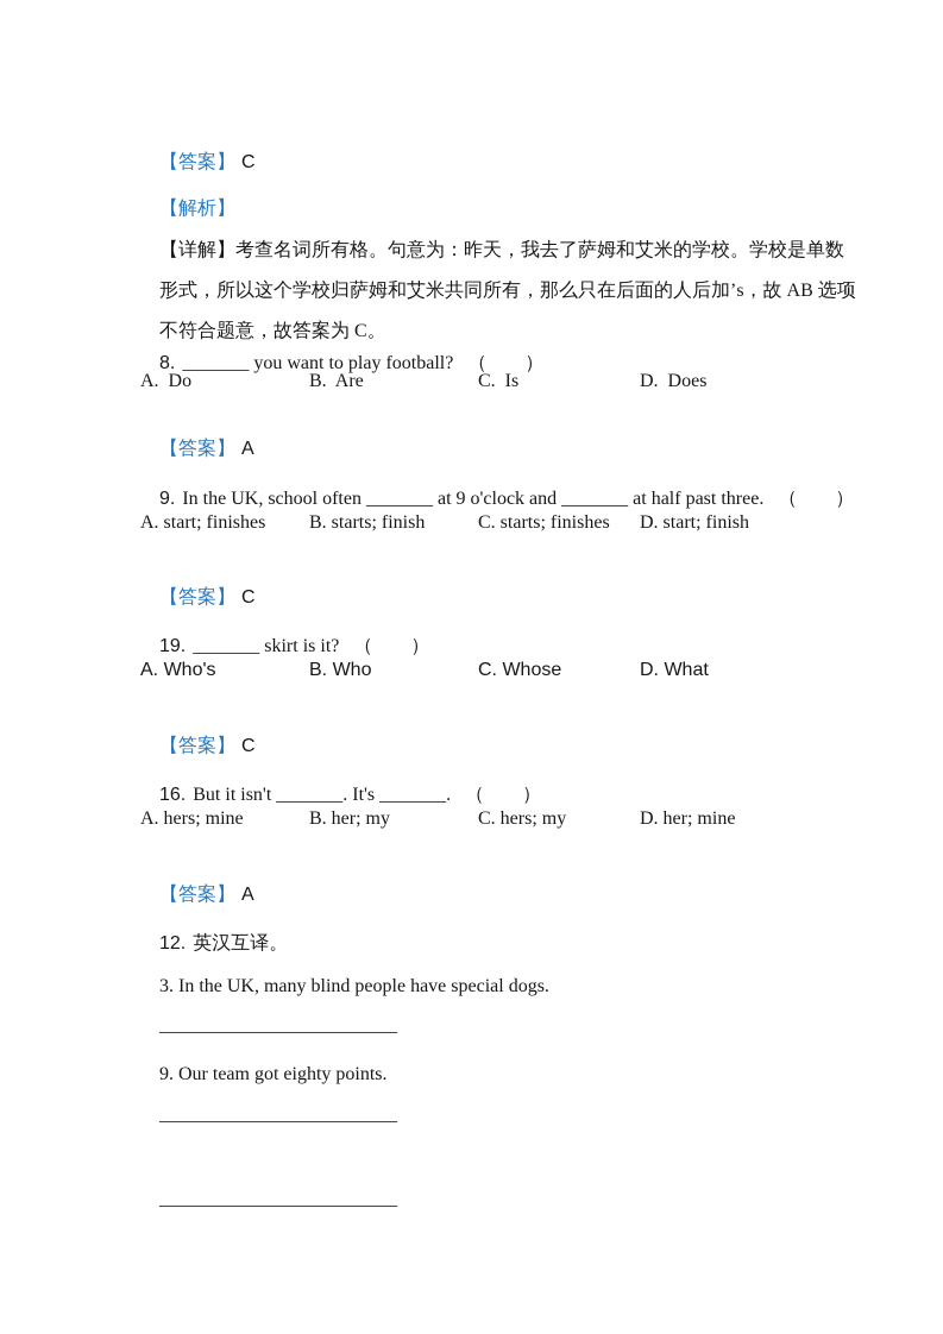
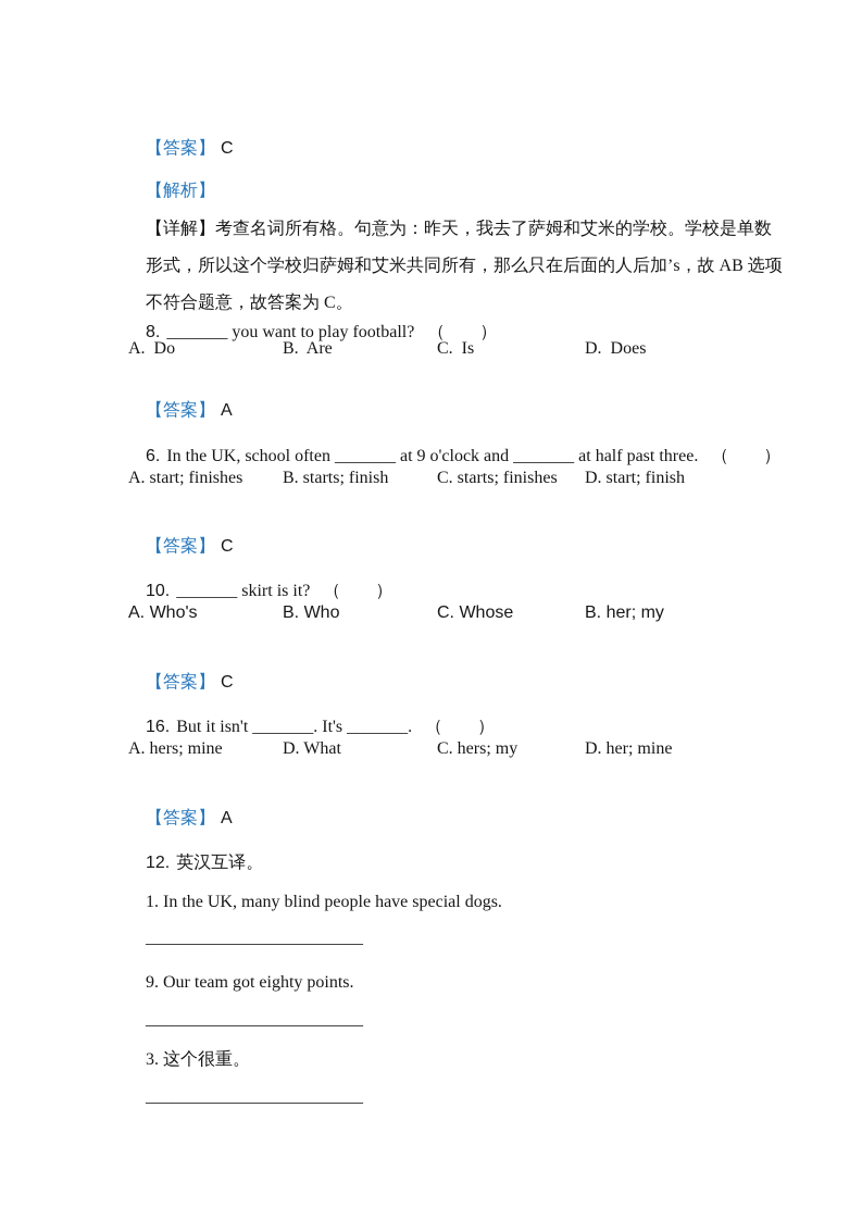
  【答案】 C
  【解析】
  【详解】考查名词所有格。句意为：昨天，我去了萨姆和艾米的学校。学校是单数
  形式，所以这个学校归萨姆和艾米共同所有，那么只在后面的人后加’s，故 AB 选项
  不符合题意，故答案为 C。
  8. _______ you want to play football? （ ）
  A. Do
  B. Are
  C. Is
  D. Does
  【答案】 A
- 9. In the UK, school often _______ at 9 o'clock and _______ at half past three. （ ）
+ 6. In the UK, school often _______ at 9 o'clock and _______ at half past three. （ ）
  A. start; finishes
  B. starts; finish
  C. starts; finishes
  D. start; finish
  【答案】 C
- 19. _______ skirt is it? （ ）
+ 10. _______ skirt is it? （ ）
  A. Who's
  B. Who
  C. Whose
- D. What
+ B. her; my
  【答案】 C
  16. But it isn't _______. It's _______. （ ）
  A. hers; mine
- B. her; my
+ D. What
  C. hers; my
  D. her; mine
  【答案】 A
  12. 英汉互译。
- 3. In the UK, many blind people have special dogs.
+ 1. In the UK, many blind people have special dogs.
  _________________________
  9. Our team got eighty points.
  _________________________
+ 3. 这个很重。
  _________________________
